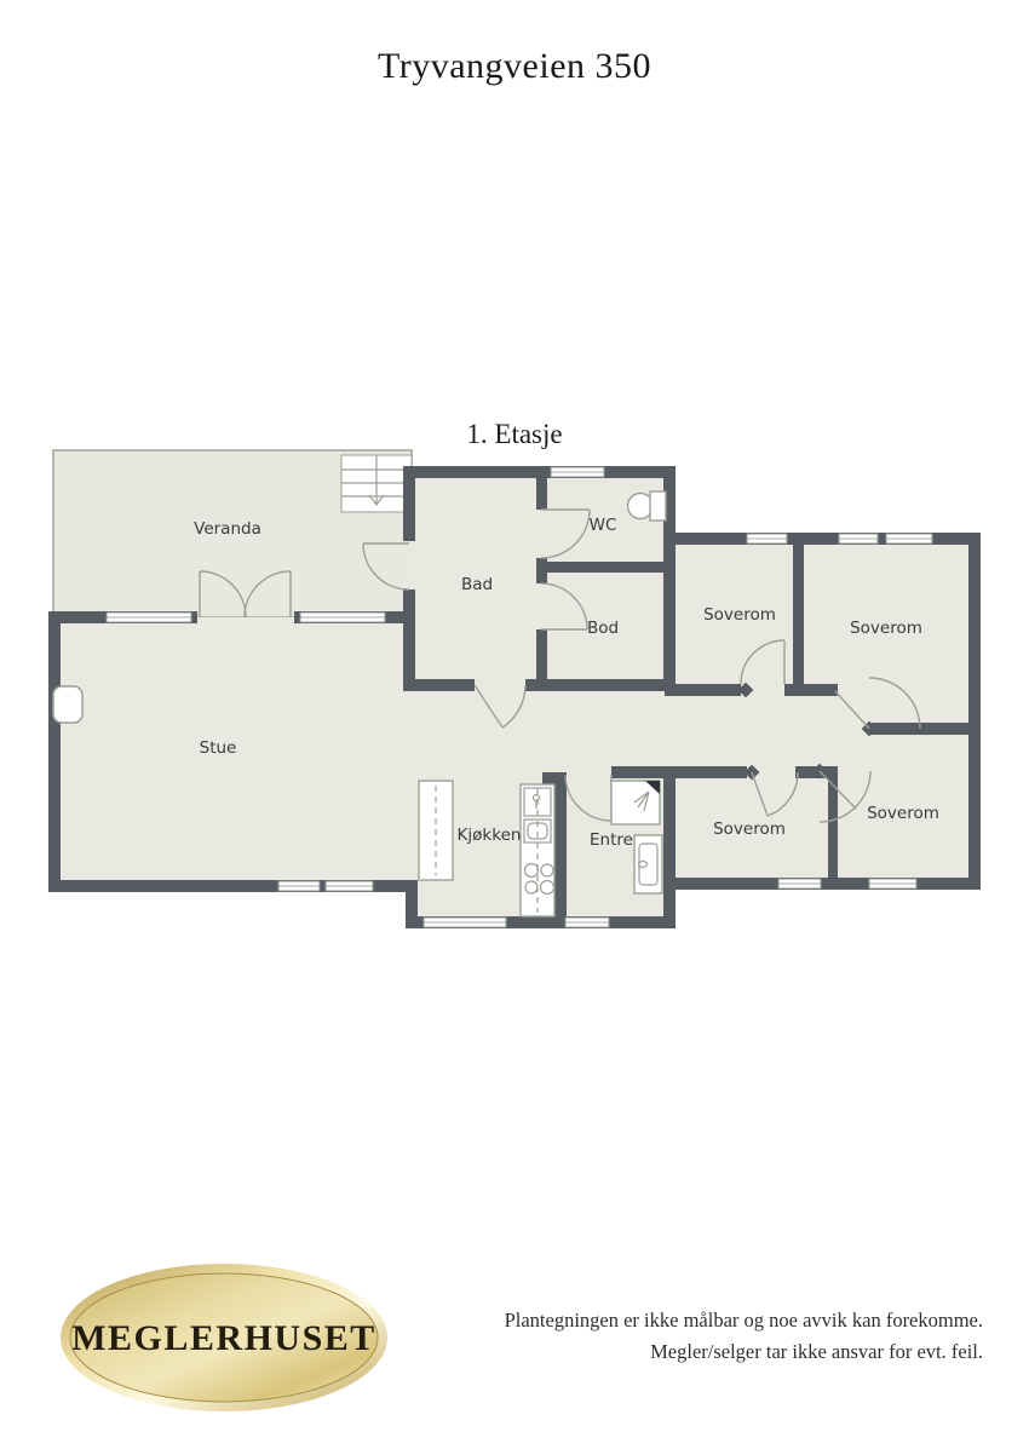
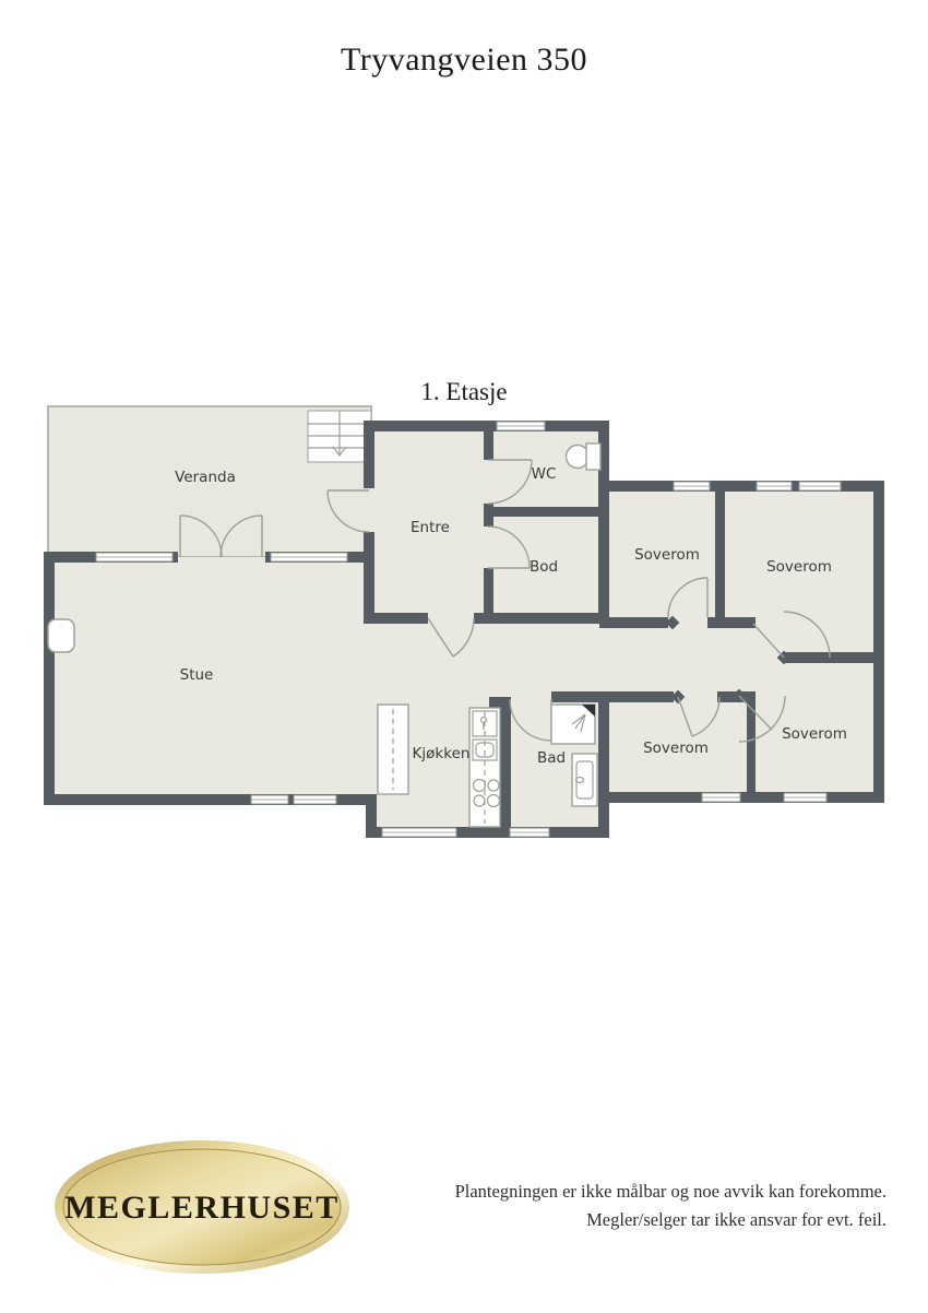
  Tryvangveien 350
  1. Etasje
  Veranda
- Bad
+ Entre
  WC
  Bod
  Soverom
  Soverom
  Stue
  Kjøkken
- Entre
+ Bad
  Soverom
  Soverom
  MEGLERHUSET
  Plantegningen er ikke målbar og noe avvik kan forekomme.
  Megler/selger tar ikke ansvar for evt. feil.
